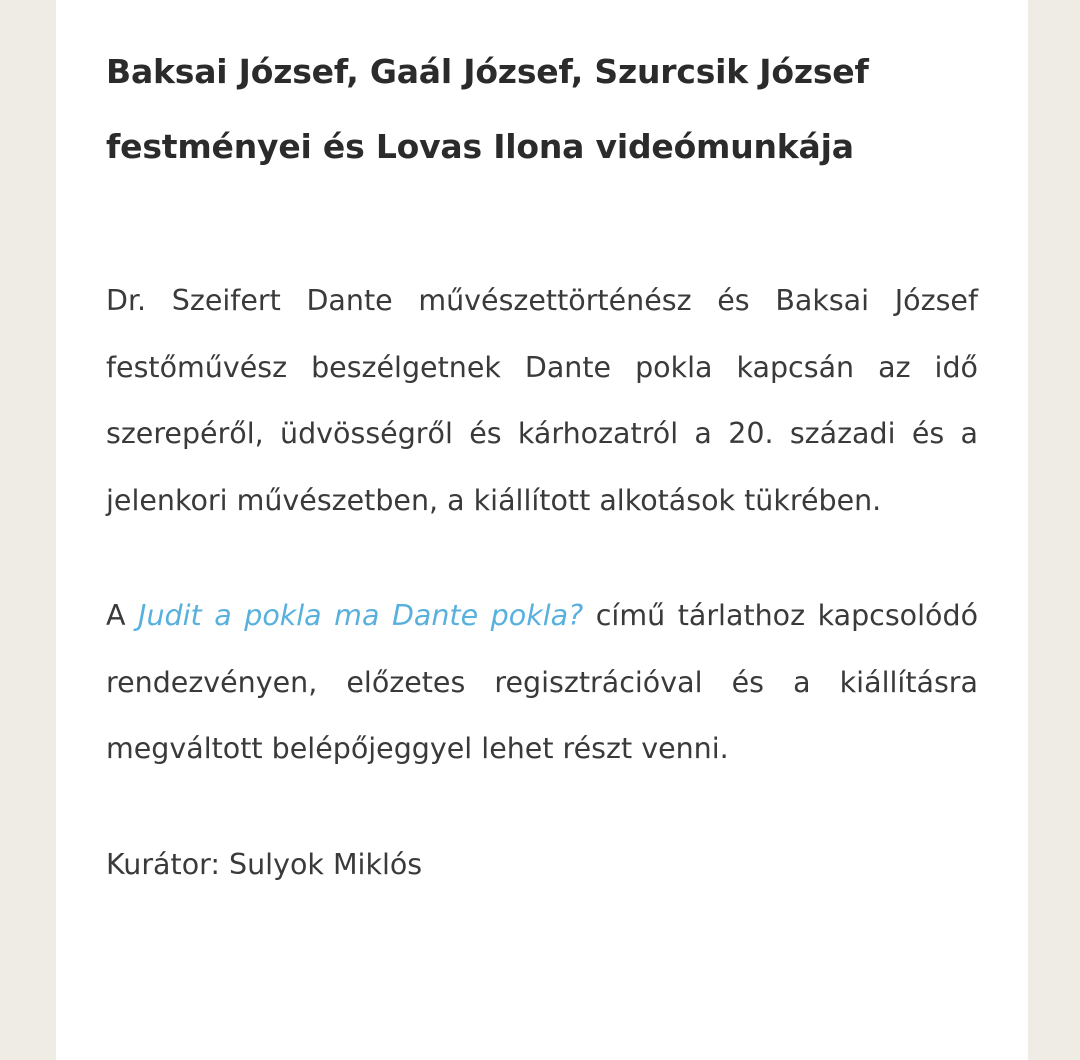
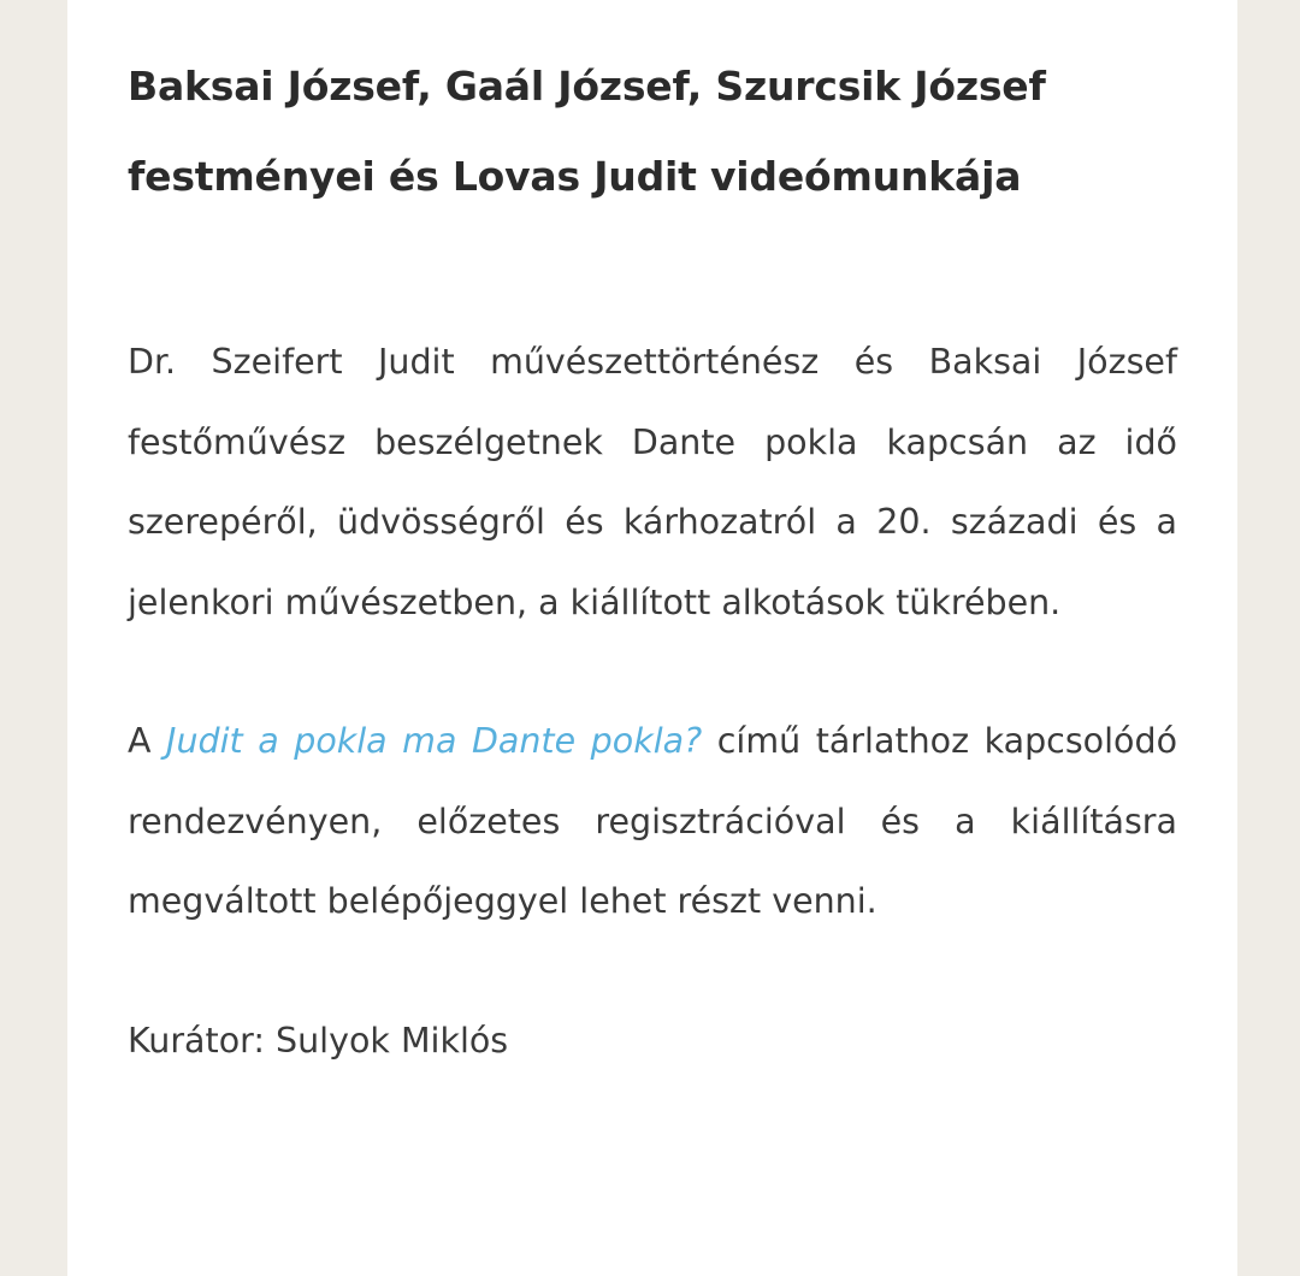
- Baksai József, Gaál József, Szurcsik József festményei és Lovas Ilona videómunkája
+ Baksai József, Gaál József, Szurcsik József festményei és Lovas Judit videómunkája
- Dr. Szeifert Dante művészettörténész és Baksai József festőművész beszélgetnek Dante pokla kapcsán az idő szerepéről, üdvösségről és kárhozatról a 20. századi és a jelenkori művészetben, a kiállított alkotások tükrében.
+ Dr. Szeifert Judit művészettörténész és Baksai József festőművész beszélgetnek Dante pokla kapcsán az idő szerepéről, üdvösségről és kárhozatról a 20. századi és a jelenkori művészetben, a kiállított alkotások tükrében.
  A Judit a pokla ma Dante pokla? című tárlathoz kapcsolódó rendezvényen, előzetes regisztrációval és a kiállításra megváltott belépőjeggyel lehet részt venni.
  Kurátor: Sulyok Miklós
